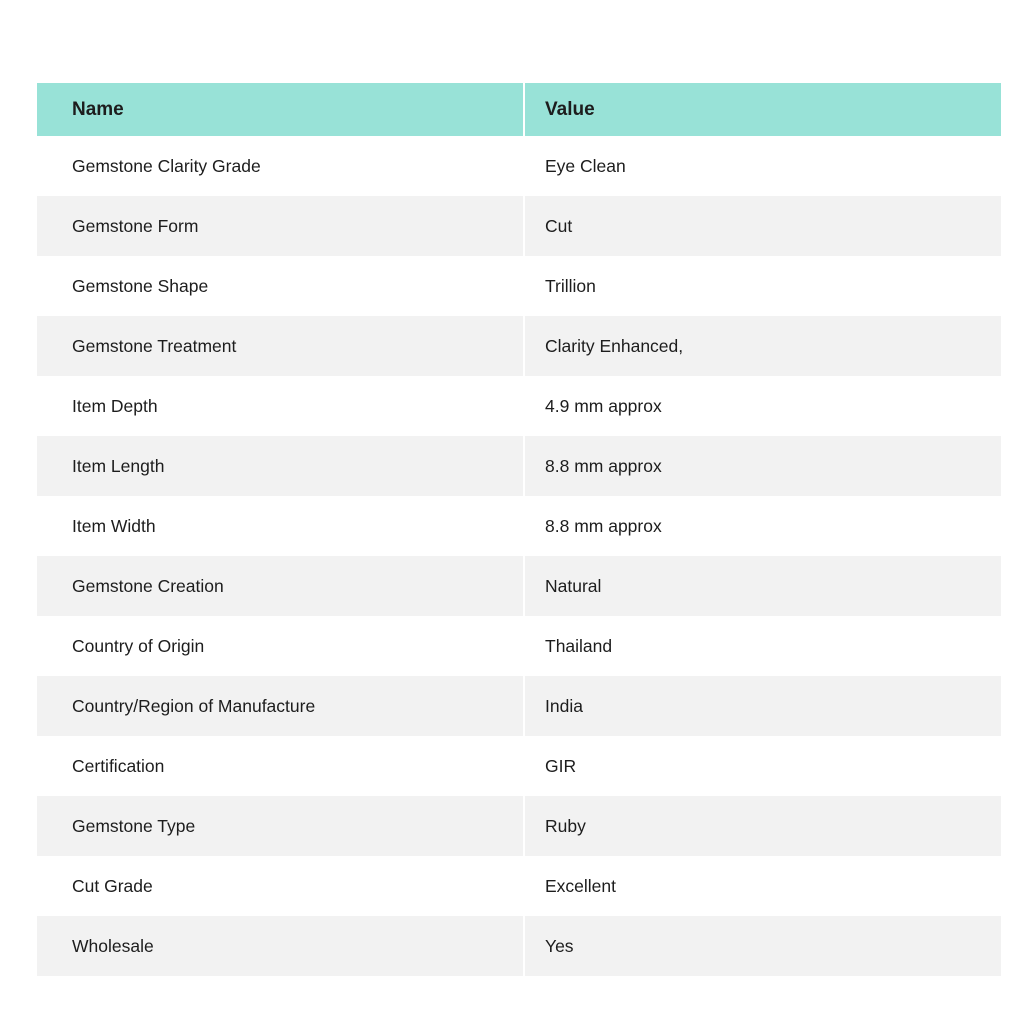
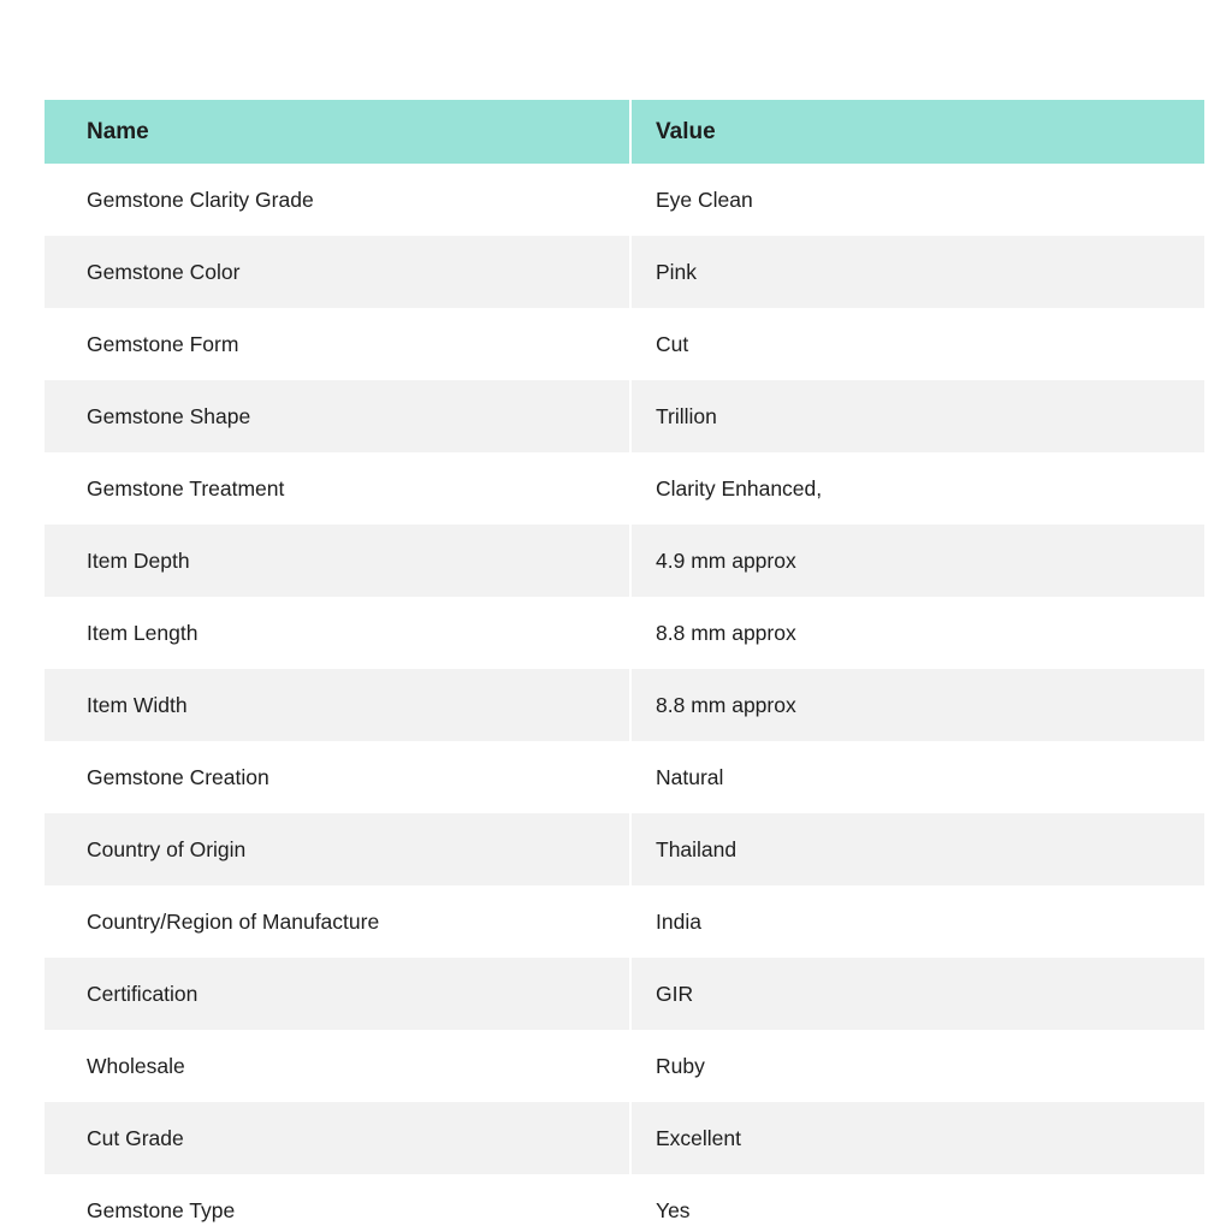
  Name	Value
  Gemstone Clarity Grade	Eye Clean
+ Gemstone Color	Pink
  Gemstone Form	Cut
  Gemstone Shape	Trillion
  Gemstone Treatment	Clarity Enhanced,
  Item Depth	4.9 mm approx
  Item Length	8.8 mm approx
  Item Width	8.8 mm approx
  Gemstone Creation	Natural
  Country of Origin	Thailand
  Country/Region of Manufacture	India
  Certification	GIR
- Gemstone Type	Ruby
+ Wholesale	Ruby
  Cut Grade	Excellent
- Wholesale	Yes
+ Gemstone Type	Yes
